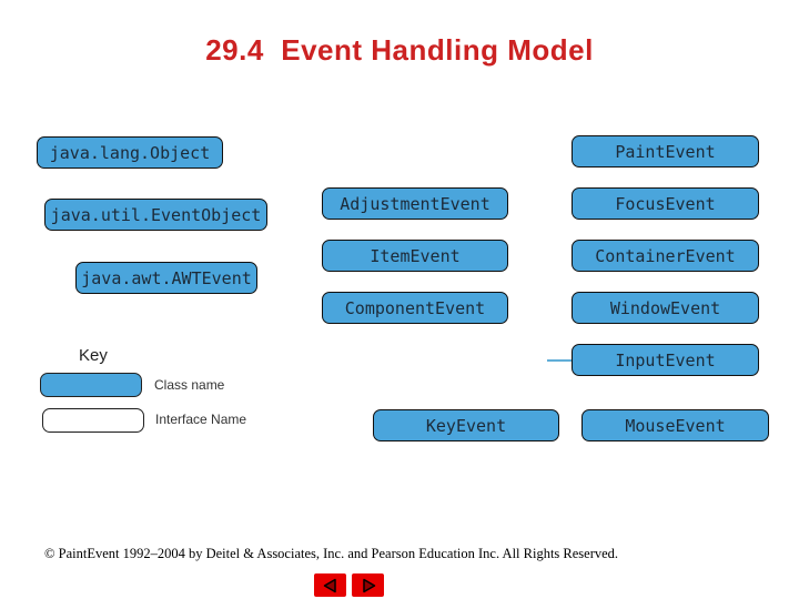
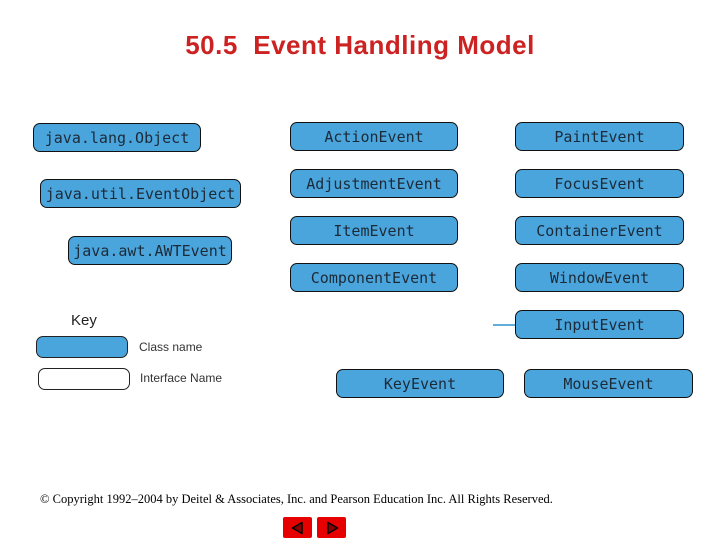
- 29.4 Event Handling Model
+ 50.5 Event Handling Model
  java.lang.Object
  java.util.EventObject
  java.awt.AWTEvent
+ ActionEvent
  AdjustmentEvent
  ItemEvent
  ComponentEvent
  PaintEvent
  FocusEvent
  ContainerEvent
  WindowEvent
  InputEvent
  KeyEvent
  MouseEvent
  Key
  Class name
  Interface Name
- © PaintEvent 1992–2004 by Deitel & Associates, Inc. and Pearson Education Inc. All Rights Reserved.
+ © Copyright 1992–2004 by Deitel & Associates, Inc. and Pearson Education Inc. All Rights Reserved.
